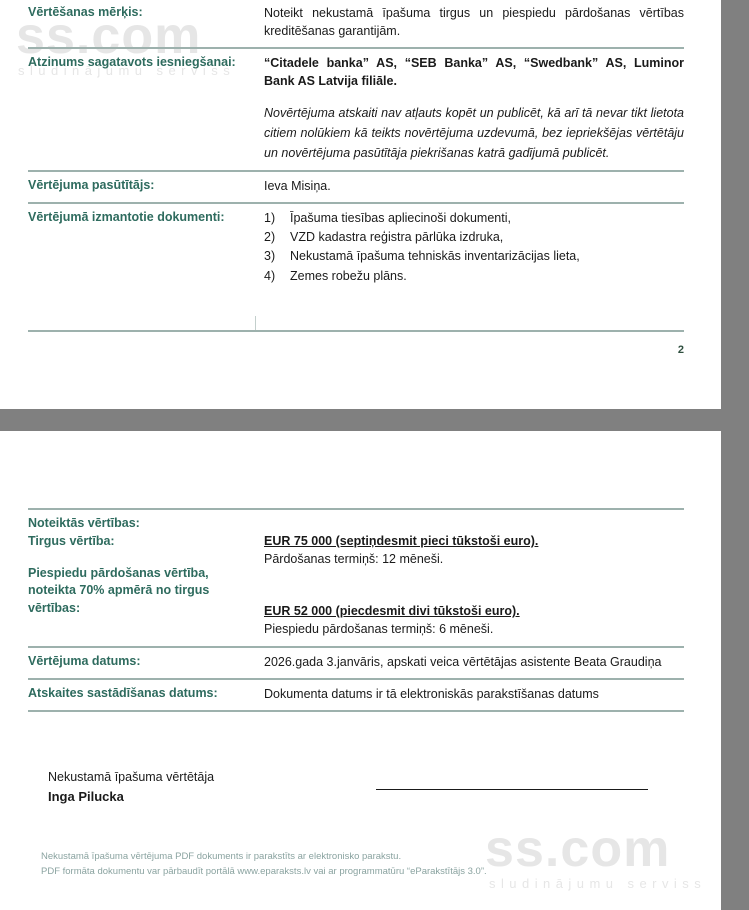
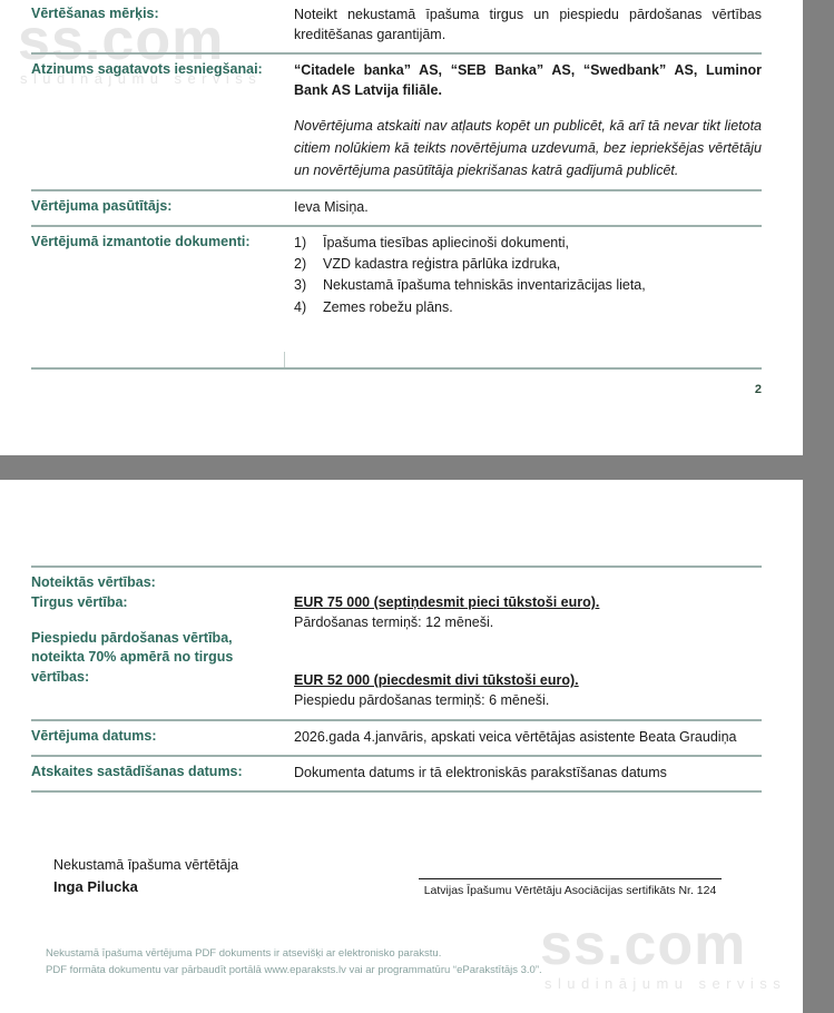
  ss.com
  sludinājumu serviss
  Vērtēšanas mērķis:	Noteikt nekustamā īpašuma tirgus un piespiedu pārdošanas vērtības kreditēšanas garantijām.
  Atzinums sagatavots iesniegšanai:	“Citadele banka” AS, “SEB Banka” AS, “Swedbank” AS, Luminor Bank AS Latvija filiāle. Novērtējuma atskaiti nav atļauts kopēt un publicēt, kā arī tā nevar tikt lietota citiem nolūkiem kā teikts novērtējuma uzdevumā, bez iepriekšējas vērtētāju un novērtējuma pasūtītāja piekrišanas katrā gadījumā publicēt.
  Vērtējuma pasūtītājs:	Ieva Misiņa.
  Vērtējumā izmantotie dokumenti:	1) Īpašuma tiesības apliecinoši dokumenti, 2) VZD kadastra reģistra pārlūka izdruka, 3) Nekustamā īpašuma tehniskās inventarizācijas lieta, 4) Zemes robežu plāns.
  2
  Noteiktās vērtības: Tirgus vērtība: Piespiedu pārdošanas vērtība, noteikta 70% apmērā no tirgus vērtības:	EUR 75 000 (septiņdesmit pieci tūkstoši euro). Pārdošanas termiņš: 12 mēneši. EUR 52 000 (piecdesmit divi tūkstoši euro). Piespiedu pārdošanas termiņš: 6 mēneši.
- Vērtējuma datums:	2026.gada 3.janvāris, apskati veica vērtētājas asistente Beata Graudiņa
+ Vērtējuma datums:	2026.gada 4.janvāris, apskati veica vērtētājas asistente Beata Graudiņa
  Atskaites sastādīšanas datums:	Dokumenta datums ir tā elektroniskās parakstīšanas datums
  Nekustamā īpašuma vērtētāja
  Inga Pilucka
+ Latvijas Īpašumu Vērtētāju Asociācijas sertifikāts Nr. 124
- Nekustamā īpašuma vērtējuma PDF dokuments ir parakstīts ar elektronisko parakstu.
+ Nekustamā īpašuma vērtējuma PDF dokuments ir atsevišķi ar elektronisko parakstu.
  PDF formāta dokumentu var pārbaudīt portālā www.eparaksts.lv vai ar programmatūru “eParakstītājs 3.0”.
  ss.com
  sludinājumu serviss
